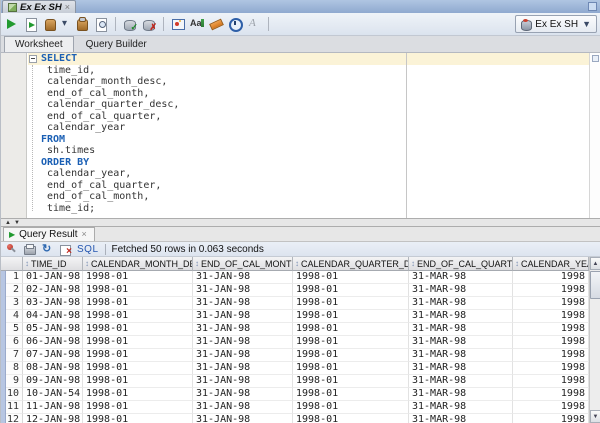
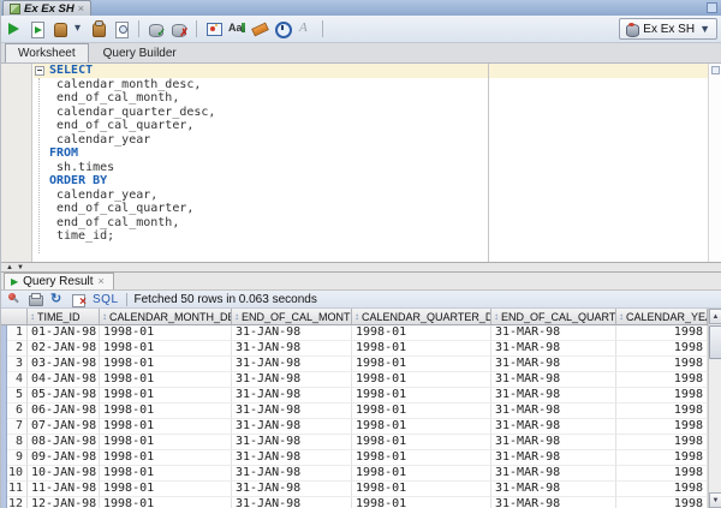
  Ex Ex SH
  ×
  Ex Ex SH
  ▼
  Worksheet
  Query Builder
  SELECT
- time_id,
  calendar_month_desc,
  end_of_cal_month,
  calendar_quarter_desc,
  end_of_cal_quarter,
  calendar_year
  FROM
  sh.times
  ORDER BY
  calendar_year,
  end_of_cal_quarter,
  end_of_cal_month,
  time_id;
  ▶
  Query Result
  ×
  SQL
  Fetched 50 rows in 0.063 seconds
  ↕
  TIME_ID
  ↕
  CALENDAR_MONTH_D
  ↕
  END_OF_CAL_MONT
  ↕
  CALENDAR_QUARTER_D
  ↕
  END_OF_CAL_QUART
  ↕
  CALENDAR_YE
  1
  01-JAN-98
  1998-01
  31-JAN-98
  1998-01
  31-MAR-98
  1998
  2
  02-JAN-98
  1998-01
  31-JAN-98
  1998-01
  31-MAR-98
  1998
  3
  03-JAN-98
  1998-01
  31-JAN-98
  1998-01
  31-MAR-98
  1998
  4
  04-JAN-98
  1998-01
  31-JAN-98
  1998-01
  31-MAR-98
  1998
  5
  05-JAN-98
  1998-01
  31-JAN-98
  1998-01
  31-MAR-98
  1998
  6
  06-JAN-98
  1998-01
  31-JAN-98
  1998-01
  31-MAR-98
  1998
  7
  07-JAN-98
  1998-01
  31-JAN-98
  1998-01
  31-MAR-98
  1998
  8
  08-JAN-98
  1998-01
  31-JAN-98
  1998-01
  31-MAR-98
  1998
  9
  09-JAN-98
  1998-01
  31-JAN-98
  1998-01
  31-MAR-98
  1998
  10
- 10-JAN-54
+ 10-JAN-98
  1998-01
  31-JAN-98
  1998-01
  31-MAR-98
  1998
  11
  11-JAN-98
  1998-01
  31-JAN-98
  1998-01
  31-MAR-98
  1998
  12
  12-JAN-98
  1998-01
  31-JAN-98
  1998-01
  31-MAR-98
  1998
